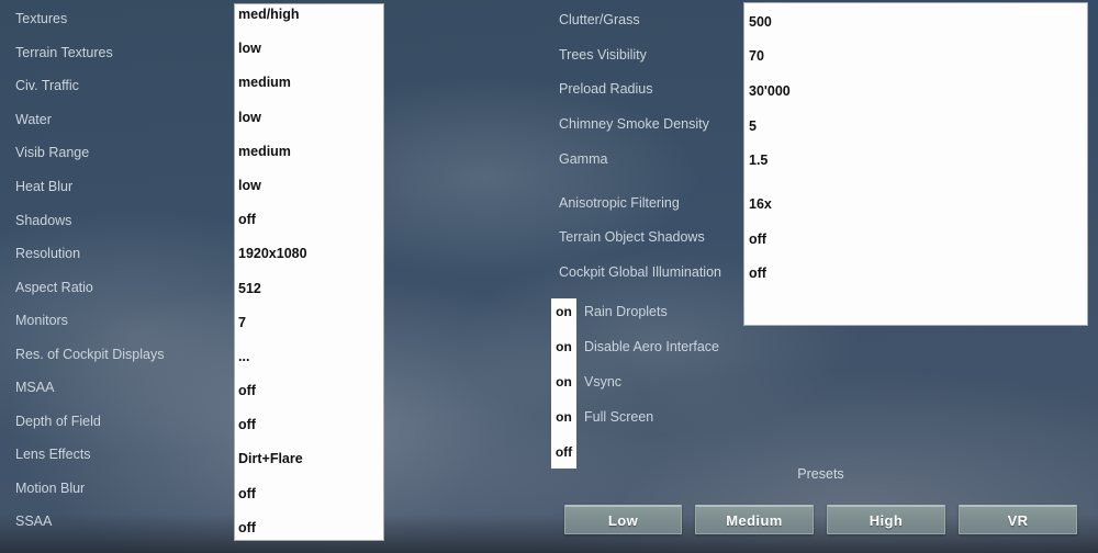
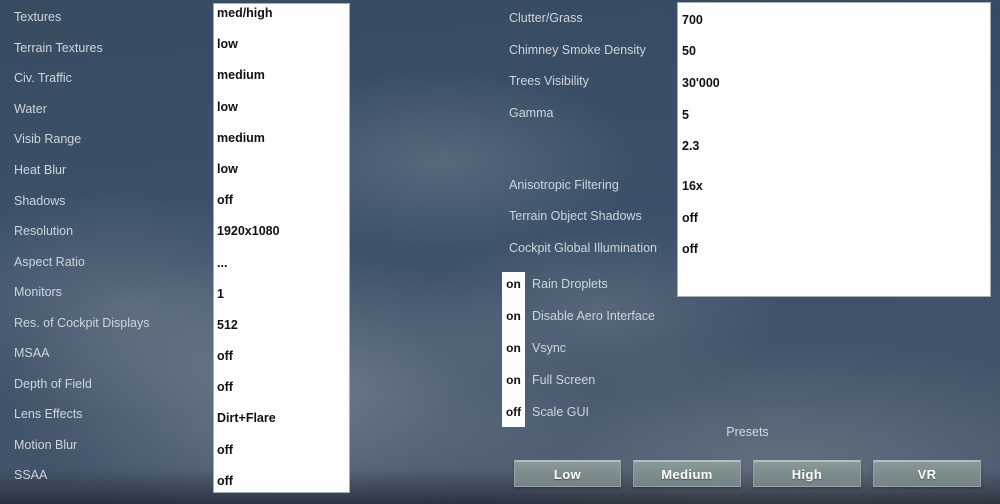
  Textures
  Terrain Textures
  Civ. Traffic
  Water
  Visib Range
  Heat Blur
  Shadows
  Resolution
  Aspect Ratio
  Monitors
  Res. of Cockpit Displays
  MSAA
  Depth of Field
  Lens Effects
  Motion Blur
  SSAA
  med/high
  low
  medium
  low
  medium
  low
  off
  1920x1080
- 512
+ ...
- 7
+ 1
- ...
+ 512
  off
  off
  Dirt+Flare
  off
  off
  Clutter/Grass
- Trees Visibility
+ Chimney Smoke Density
- Preload Radius
- Chimney Smoke Density
+ Trees Visibility
  Gamma
  Anisotropic Filtering
  Terrain Object Shadows
  Cockpit Global Illumination
- 500
+ 700
- 70
+ 50
  30'000
  5
- 1.5
+ 2.3
  16x
  off
  off
  on
  on
  on
  on
  off
  Rain Droplets
  Disable Aero Interface
  Vsync
  Full Screen
+ Scale GUI
  Presets
  Low
  Medium
  High
  VR
